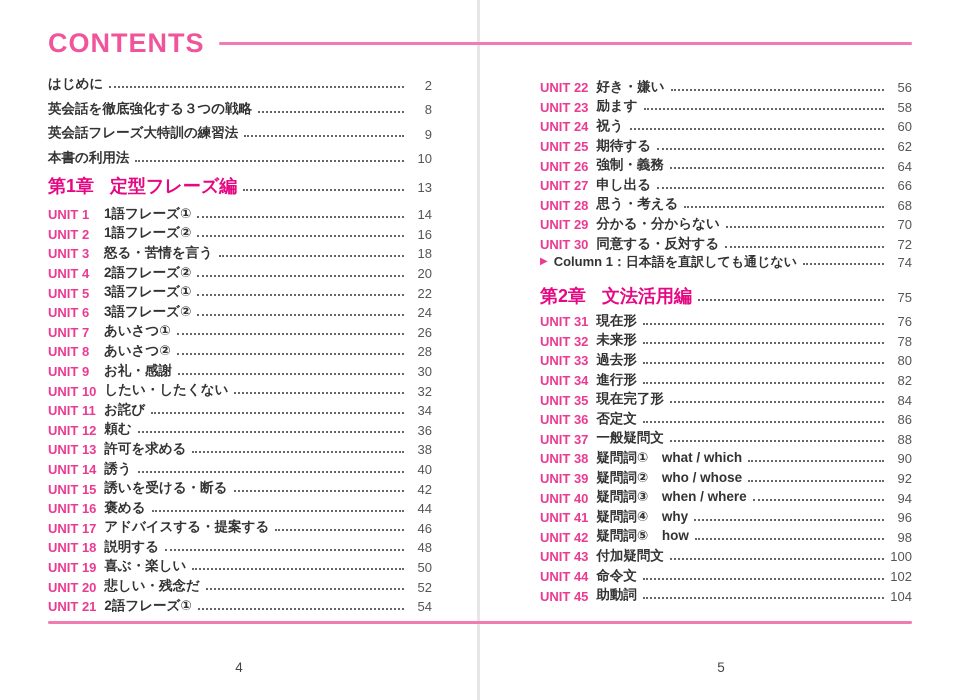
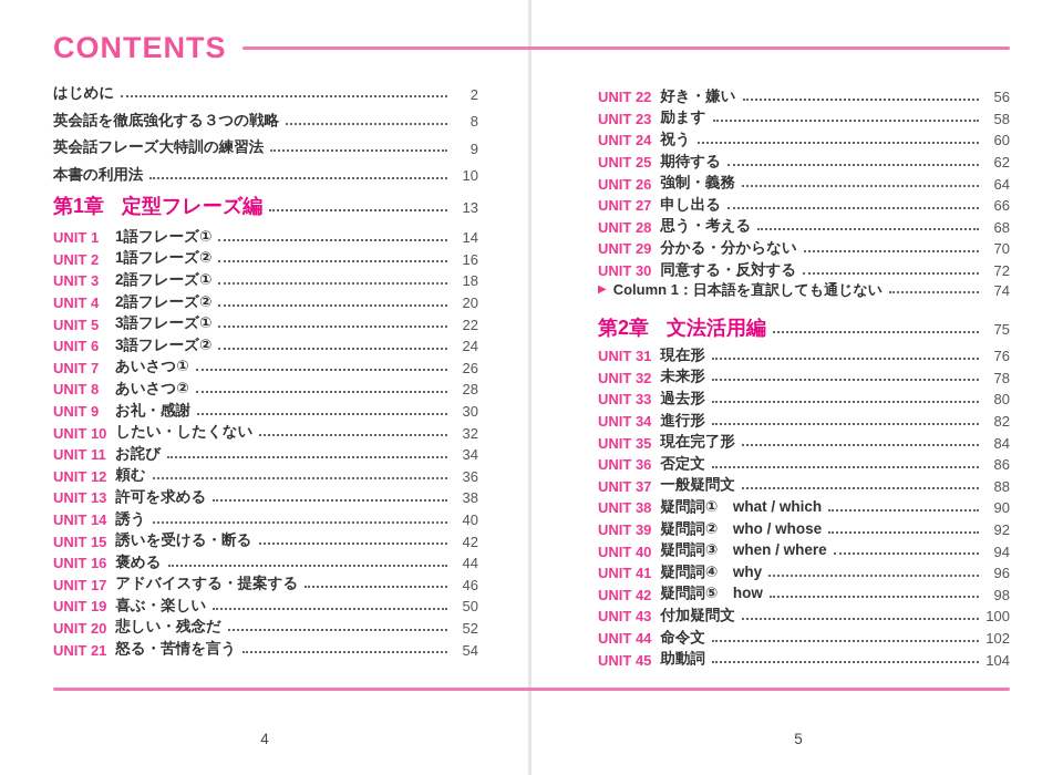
  CONTENTS
  はじめに
  2
  英会話を徹底強化する３つの戦略
  8
  英会話フレーズ大特訓の練習法
  9
  本書の利用法
  10
  第1章
  定型フレーズ編
  13
  UNIT 1
  1語フレーズ①
  14
  UNIT 2
  1語フレーズ②
  16
  UNIT 3
- 怒る・苦情を言う
+ 2語フレーズ①
  18
  UNIT 4
  2語フレーズ②
  20
  UNIT 5
  3語フレーズ①
  22
  UNIT 6
  3語フレーズ②
  24
  UNIT 7
  あいさつ①
  26
  UNIT 8
  あいさつ②
  28
  UNIT 9
  お礼・感謝
  30
  UNIT 10
  したい・したくない
  32
  UNIT 11
  お詫び
  34
  UNIT 12
  頼む
  36
  UNIT 13
  許可を求める
  38
  UNIT 14
  誘う
  40
  UNIT 15
  誘いを受ける・断る
  42
  UNIT 16
  褒める
  44
  UNIT 17
  アドバイスする・提案する
  46
- UNIT 18
- 説明する
- 48
  UNIT 19
  喜ぶ・楽しい
  50
  UNIT 20
  悲しい・残念だ
  52
  UNIT 21
- 2語フレーズ①
+ 怒る・苦情を言う
  54
  UNIT 22
  好き・嫌い
  56
  UNIT 23
  励ます
  58
  UNIT 24
  祝う
  60
  UNIT 25
  期待する
  62
  UNIT 26
  強制・義務
  64
  UNIT 27
  申し出る
  66
  UNIT 28
  思う・考える
  68
  UNIT 29
  分かる・分からない
  70
  UNIT 30
  同意する・反対する
  72
  ▶
  Column 1：日本語を直訳しても通じない
  74
  第2章
  文法活用編
  75
  UNIT 31
  現在形
  76
  UNIT 32
  未来形
  78
  UNIT 33
  過去形
  80
  UNIT 34
  進行形
  82
  UNIT 35
  現在完了形
  84
  UNIT 36
  否定文
  86
  UNIT 37
  一般疑問文
  88
  UNIT 38
  疑問詞① what / which
  90
  UNIT 39
  疑問詞② who / whose
  92
  UNIT 40
  疑問詞③ when / where
  94
  UNIT 41
  疑問詞④ why
  96
  UNIT 42
  疑問詞⑤ how
  98
  UNIT 43
  付加疑問文
  100
  UNIT 44
  命令文
  102
  UNIT 45
  助動詞
  104
  4
  5
